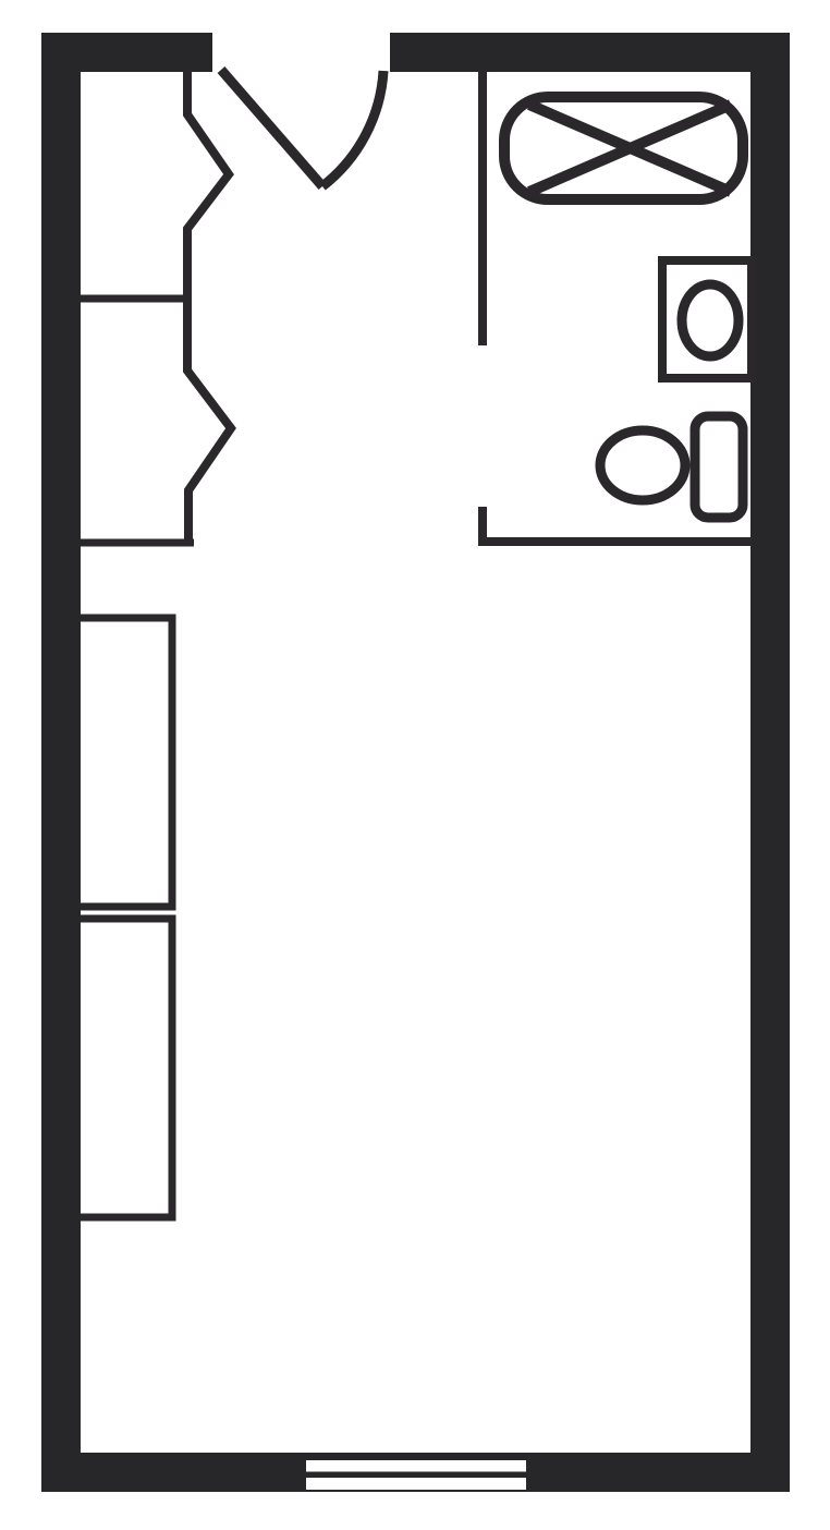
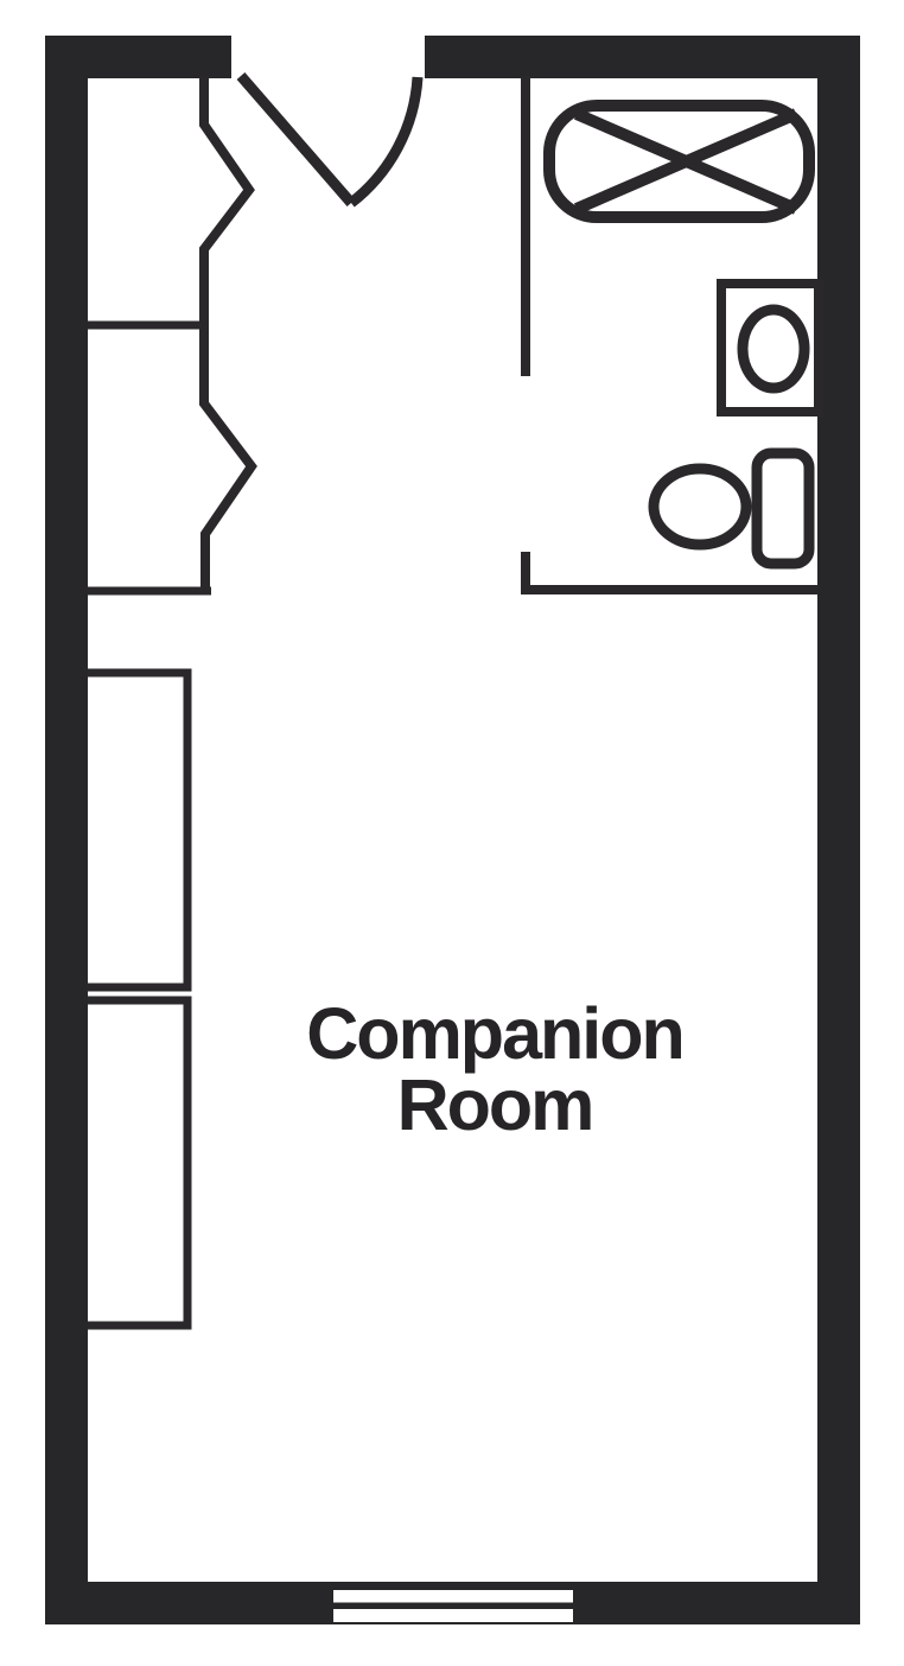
+ Companion
+ Room
